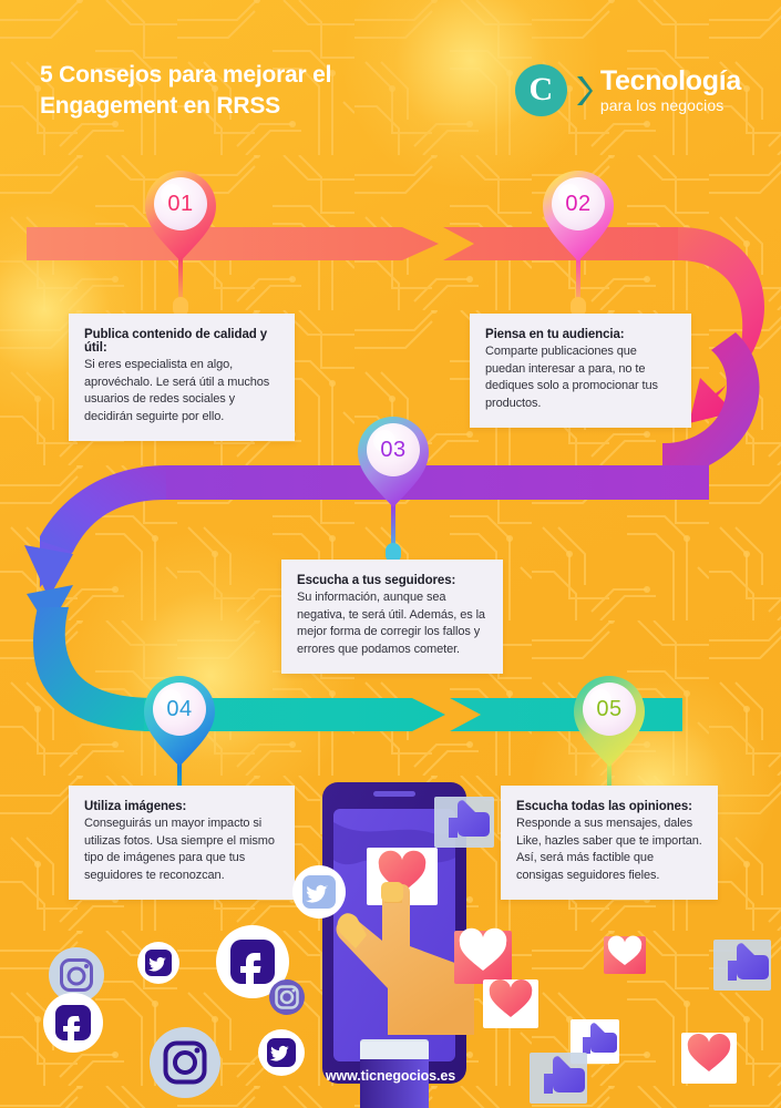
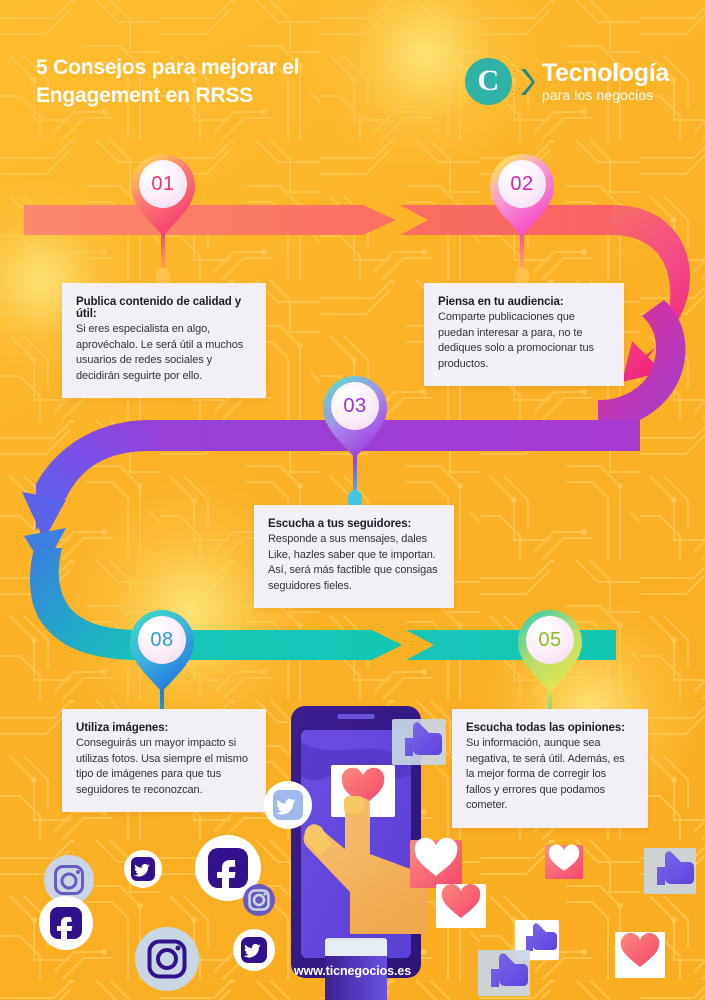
  5 Consejos para mejorar el
  Engagement en RRSS
  C
  Tecnología
  para los negocios
  01
  02
  03
- 04
+ 08
  05
  Publica contenido de calidad y útil:
  Si eres especialista en algo, aprovéchalo. Le será útil a muchos usuarios de redes sociales y decidirán seguirte por ello.
  Piensa en tu audiencia:
  Comparte publicaciones que puedan interesar a para, no te dediques solo a promocionar tus productos.
  Escucha a tus seguidores:
- Su información, aunque sea negativa, te será útil. Además, es la mejor forma de corregir los fallos y errores que podamos cometer.
+ Responde a sus mensajes, dales Like, hazles saber que te importan. Así, será más factible que consigas seguidores fieles.
  Utiliza imágenes:
  Conseguirás un mayor impacto si utilizas fotos. Usa siempre el mismo tipo de imágenes para que tus seguidores te reconozcan.
  Escucha todas las opiniones:
- Responde a sus mensajes, dales Like, hazles saber que te importan. Así, será más factible que consigas seguidores fieles.
+ Su información, aunque sea negativa, te será útil. Además, es la mejor forma de corregir los fallos y errores que podamos cometer.
  www.ticnegocios.es
